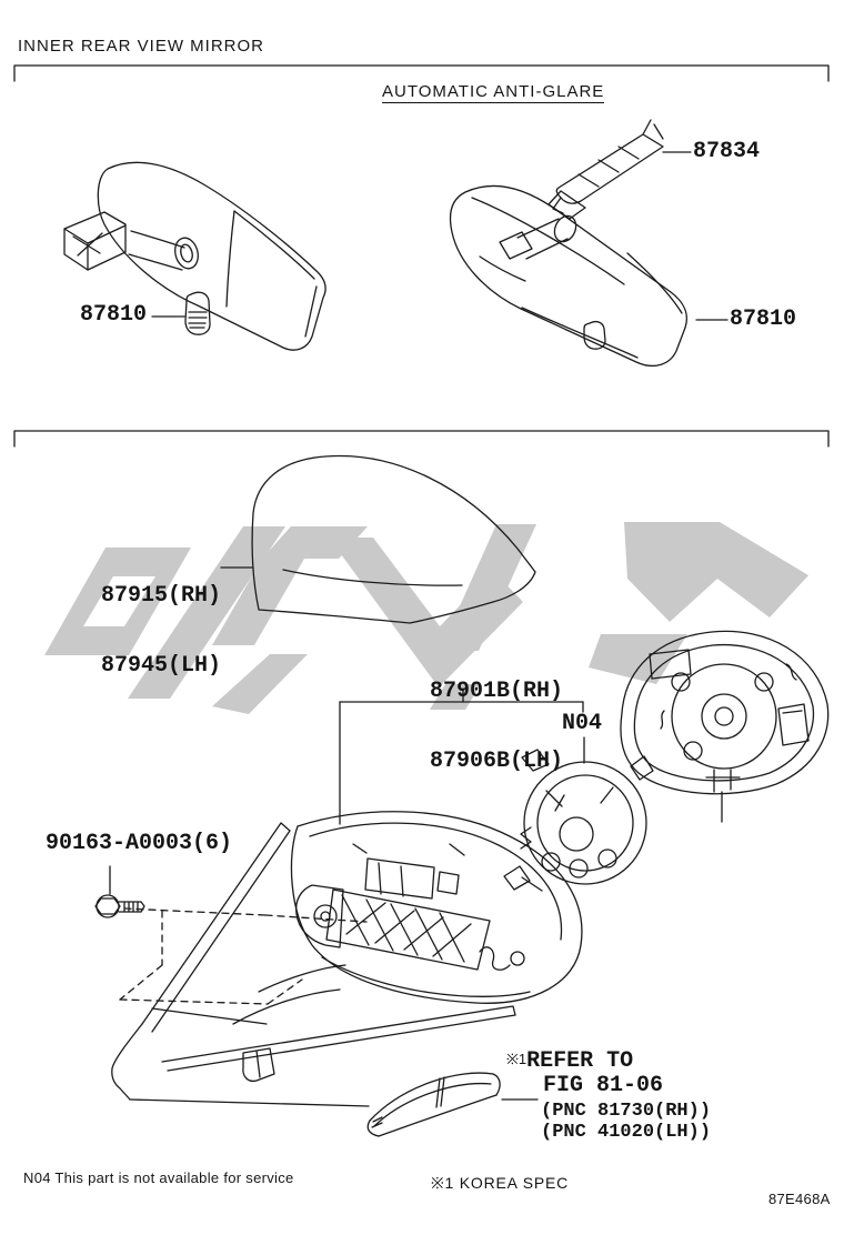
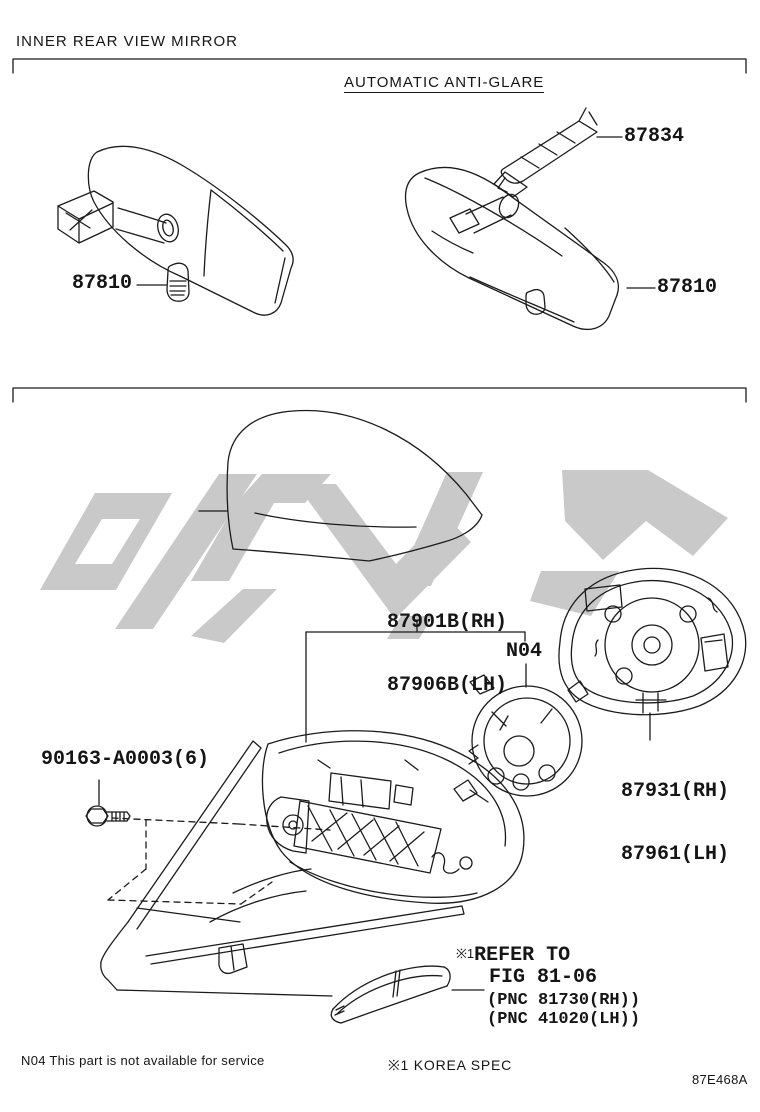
  INNER REAR VIEW MIRROR
  AUTOMATIC ANTI-GLARE
  87834
  87810
  87810
- 87915(RH)
- 87945(LH)
  87901B(RH)
  87906B(LH)
  N04
+ 87931(RH)
+ 87961(LH)
  90163-A0003(6)
  ※1REFER TO
  FIG 81-06
  (PNC 81730(RH))
  (PNC 41020(LH))
  N04 This part is not available for service
  ※1 KOREA SPEC
  87E468A
